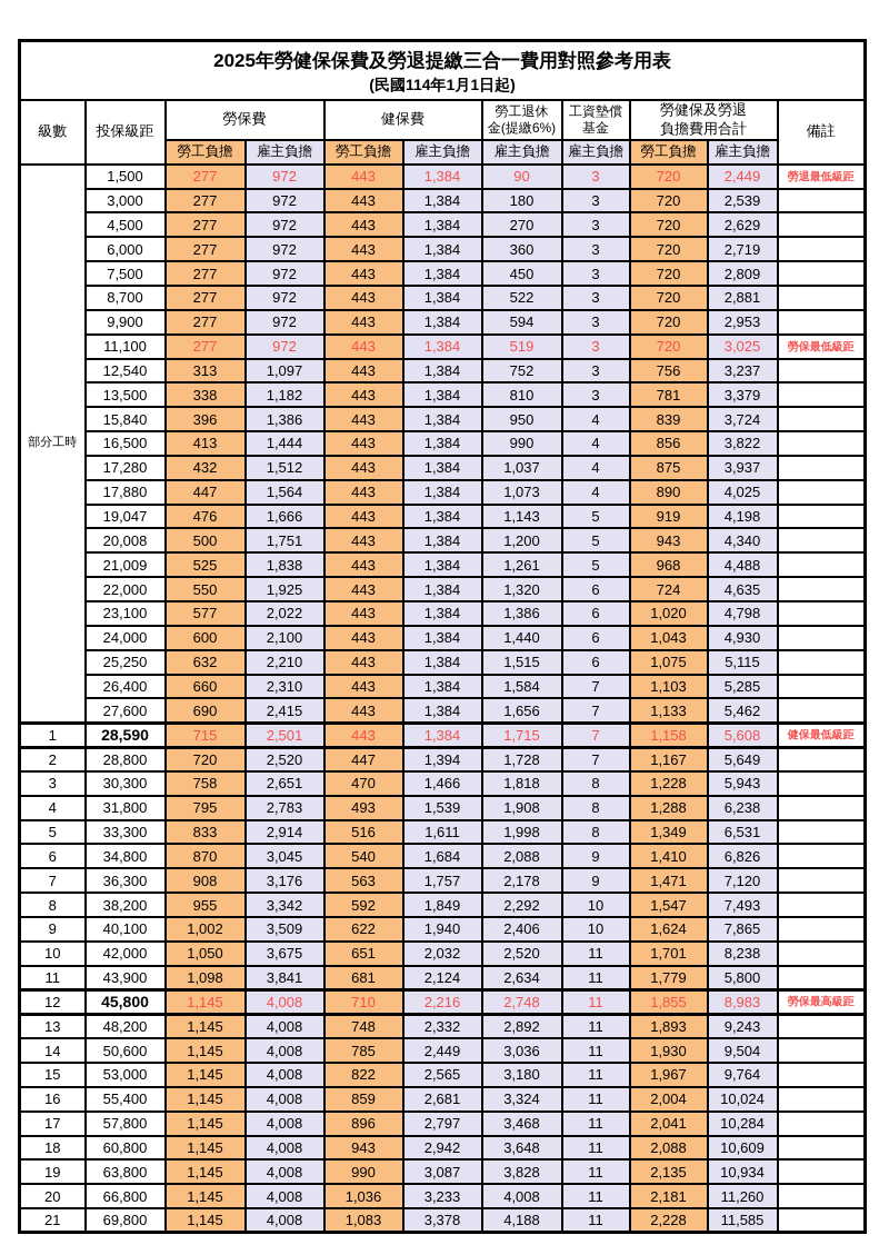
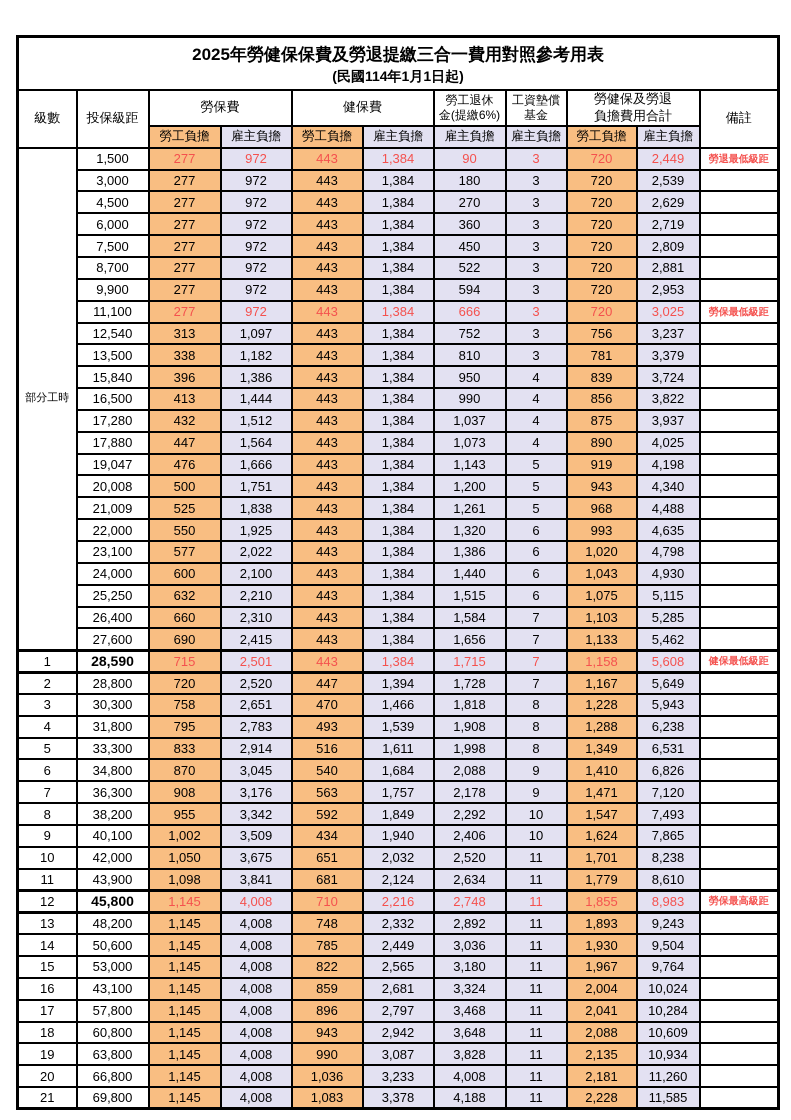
  2025年勞健保保費及勞退提繳三合一費用對照參考用表 (民國114年1月1日起)
  級數	投保級距	勞保費	健保費	勞工退休 金(提繳6%)	工資墊償 基金	勞健保及勞退 負擔費用合計	備註
  勞工負擔	雇主負擔	勞工負擔	雇主負擔	雇主負擔	雇主負擔	勞工負擔	雇主負擔
  部分工時	1,500	277	972	443	1,384	90	3	720	2,449	勞退最低級距
  3,000	277	972	443	1,384	180	3	720	2,539
  4,500	277	972	443	1,384	270	3	720	2,629
  6,000	277	972	443	1,384	360	3	720	2,719
  7,500	277	972	443	1,384	450	3	720	2,809
  8,700	277	972	443	1,384	522	3	720	2,881
  9,900	277	972	443	1,384	594	3	720	2,953
- 11,100	277	972	443	1,384	519	3	720	3,025	勞保最低級距
+ 11,100	277	972	443	1,384	666	3	720	3,025	勞保最低級距
  12,540	313	1,097	443	1,384	752	3	756	3,237
  13,500	338	1,182	443	1,384	810	3	781	3,379
  15,840	396	1,386	443	1,384	950	4	839	3,724
  16,500	413	1,444	443	1,384	990	4	856	3,822
  17,280	432	1,512	443	1,384	1,037	4	875	3,937
  17,880	447	1,564	443	1,384	1,073	4	890	4,025
  19,047	476	1,666	443	1,384	1,143	5	919	4,198
  20,008	500	1,751	443	1,384	1,200	5	943	4,340
  21,009	525	1,838	443	1,384	1,261	5	968	4,488
- 22,000	550	1,925	443	1,384	1,320	6	724	4,635
+ 22,000	550	1,925	443	1,384	1,320	6	993	4,635
  23,100	577	2,022	443	1,384	1,386	6	1,020	4,798
  24,000	600	2,100	443	1,384	1,440	6	1,043	4,930
  25,250	632	2,210	443	1,384	1,515	6	1,075	5,115
  26,400	660	2,310	443	1,384	1,584	7	1,103	5,285
  27,600	690	2,415	443	1,384	1,656	7	1,133	5,462
  1	28,590	715	2,501	443	1,384	1,715	7	1,158	5,608	健保最低級距
  2	28,800	720	2,520	447	1,394	1,728	7	1,167	5,649
  3	30,300	758	2,651	470	1,466	1,818	8	1,228	5,943
  4	31,800	795	2,783	493	1,539	1,908	8	1,288	6,238
  5	33,300	833	2,914	516	1,611	1,998	8	1,349	6,531
  6	34,800	870	3,045	540	1,684	2,088	9	1,410	6,826
  7	36,300	908	3,176	563	1,757	2,178	9	1,471	7,120
  8	38,200	955	3,342	592	1,849	2,292	10	1,547	7,493
- 9	40,100	1,002	3,509	622	1,940	2,406	10	1,624	7,865
+ 9	40,100	1,002	3,509	434	1,940	2,406	10	1,624	7,865
  10	42,000	1,050	3,675	651	2,032	2,520	11	1,701	8,238
- 11	43,900	1,098	3,841	681	2,124	2,634	11	1,779	5,800
+ 11	43,900	1,098	3,841	681	2,124	2,634	11	1,779	8,610
  12	45,800	1,145	4,008	710	2,216	2,748	11	1,855	8,983	勞保最高級距
  13	48,200	1,145	4,008	748	2,332	2,892	11	1,893	9,243
  14	50,600	1,145	4,008	785	2,449	3,036	11	1,930	9,504
  15	53,000	1,145	4,008	822	2,565	3,180	11	1,967	9,764
- 16	55,400	1,145	4,008	859	2,681	3,324	11	2,004	10,024
+ 16	43,100	1,145	4,008	859	2,681	3,324	11	2,004	10,024
  17	57,800	1,145	4,008	896	2,797	3,468	11	2,041	10,284
  18	60,800	1,145	4,008	943	2,942	3,648	11	2,088	10,609
  19	63,800	1,145	4,008	990	3,087	3,828	11	2,135	10,934
  20	66,800	1,145	4,008	1,036	3,233	4,008	11	2,181	11,260
  21	69,800	1,145	4,008	1,083	3,378	4,188	11	2,228	11,585
